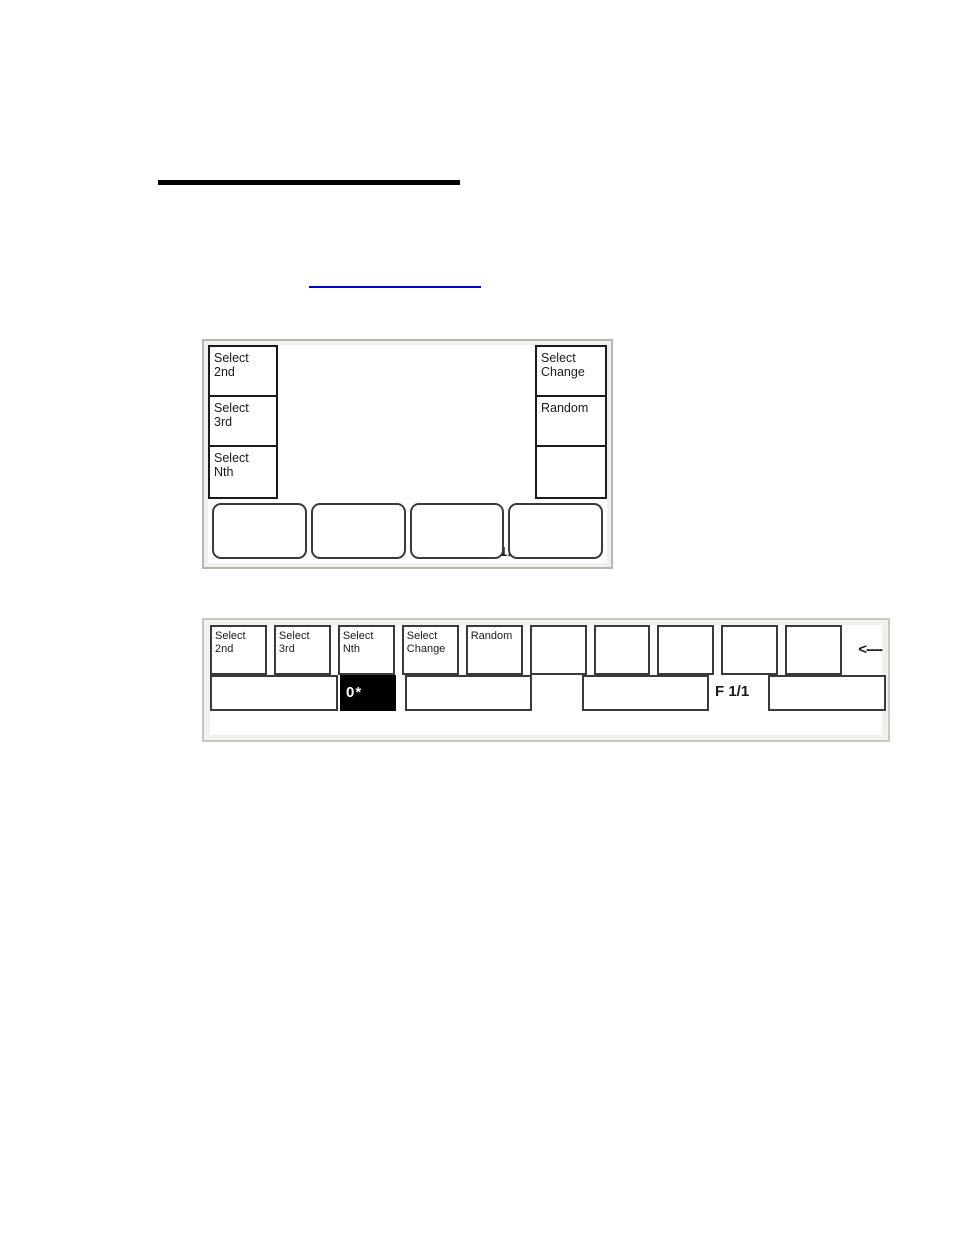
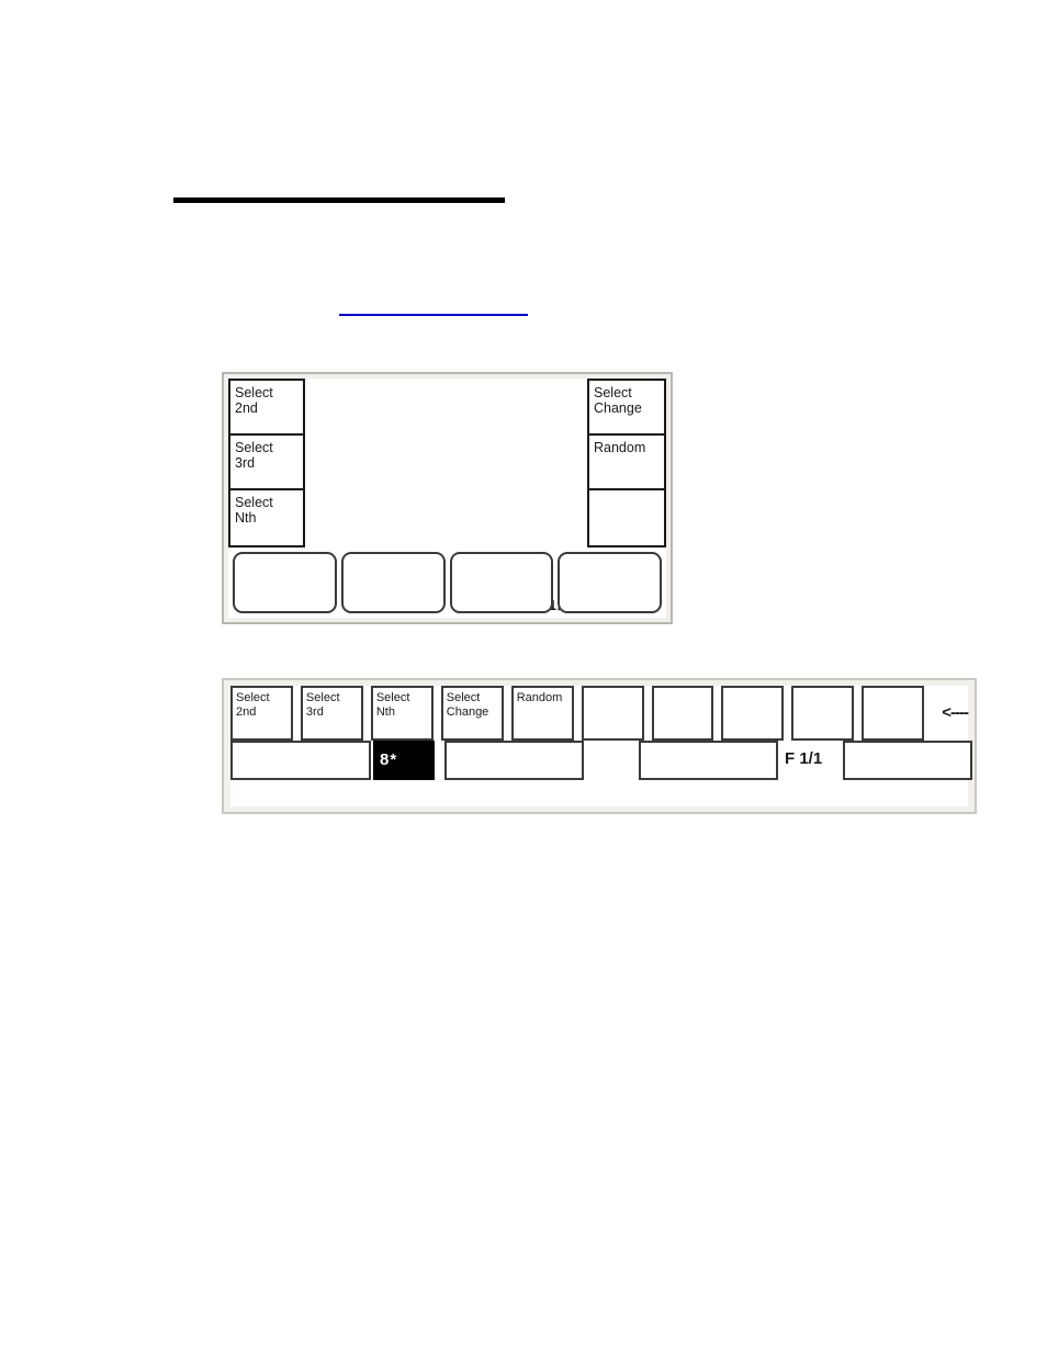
  Select
  2nd
  Select
  3rd
  Select
  Nth
  Select
  Change
  Random
  Select
  2nd
  Select
  3rd
  Select
  Nth
  Select
  Change
  Random
  <----
- 0*
+ 8*
  F 1/1
